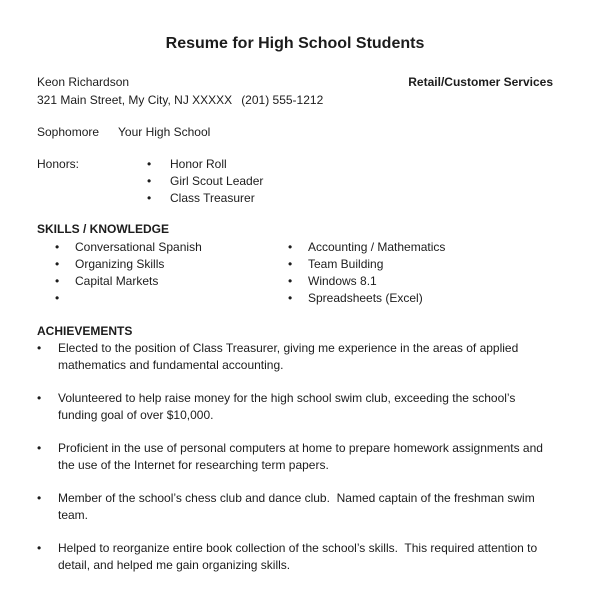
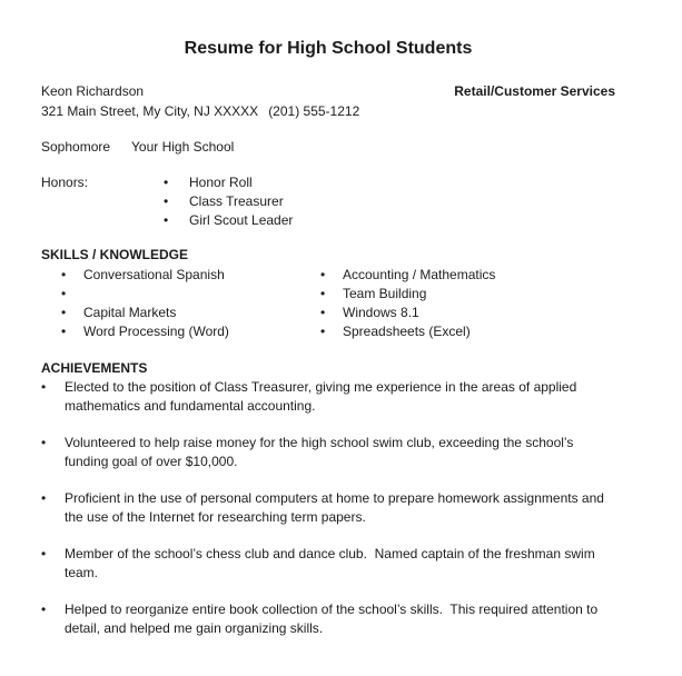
  Resume for High School Students
  Keon Richardson
  Retail/Customer Services
  321 Main Street, My City, NJ XXXXX (201) 555-1212
  Sophomore Your High School
  Honors:
  •
  Honor Roll
  •
- Girl Scout Leader
+ Class Treasurer
  •
- Class Treasurer
+ Girl Scout Leader
  SKILLS / KNOWLEDGE
  •
  Conversational Spanish
  •
- Organizing Skills
  •
  Capital Markets
  •
+ Word Processing (Word)
  •
  Accounting / Mathematics
  •
  Team Building
  •
  Windows 8.1
  •
  Spreadsheets (Excel)
  ACHIEVEMENTS
  •
  Elected to the position of Class Treasurer, giving me experience in the areas of applied mathematics and fundamental accounting.
  •
  Volunteered to help raise money for the high school swim club, exceeding the school’s funding goal of over $10,000.
  •
  Proficient in the use of personal computers at home to prepare homework assignments and the use of the Internet for researching term papers.
  •
  Member of the school’s chess club and dance club. Named captain of the freshman swim team.
  •
  Helped to reorganize entire book collection of the school’s skills. This required attention to detail, and helped me gain organizing skills.
